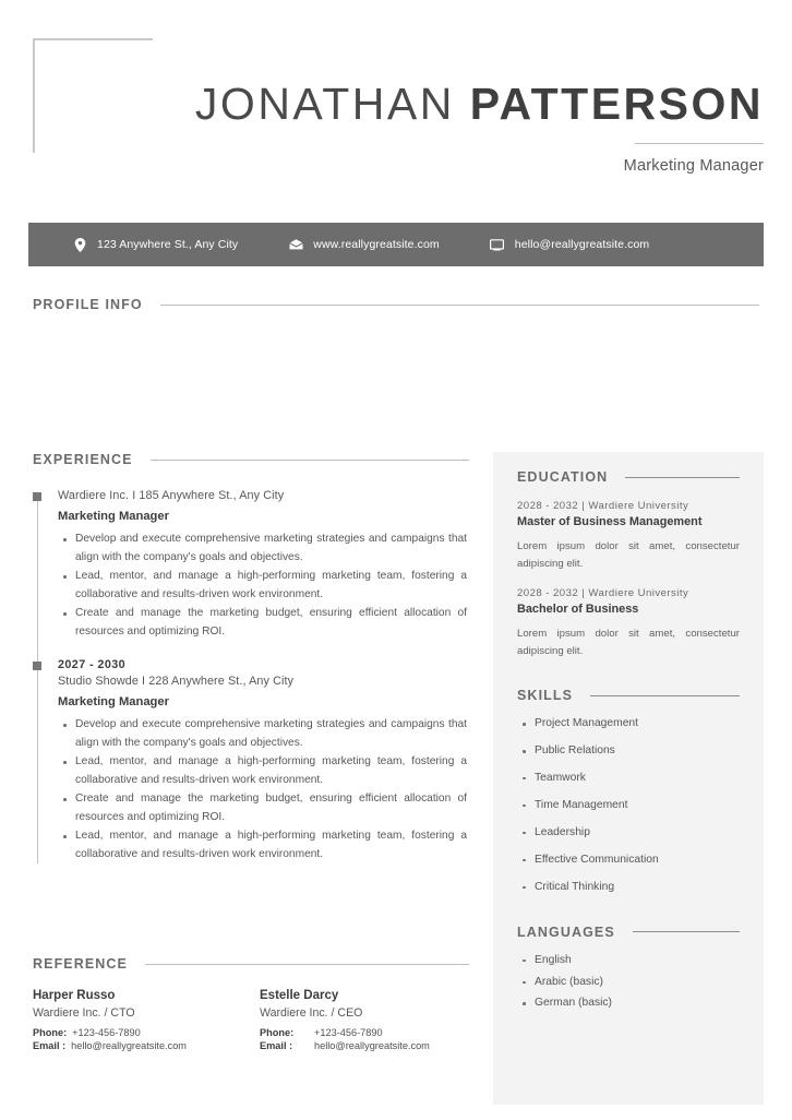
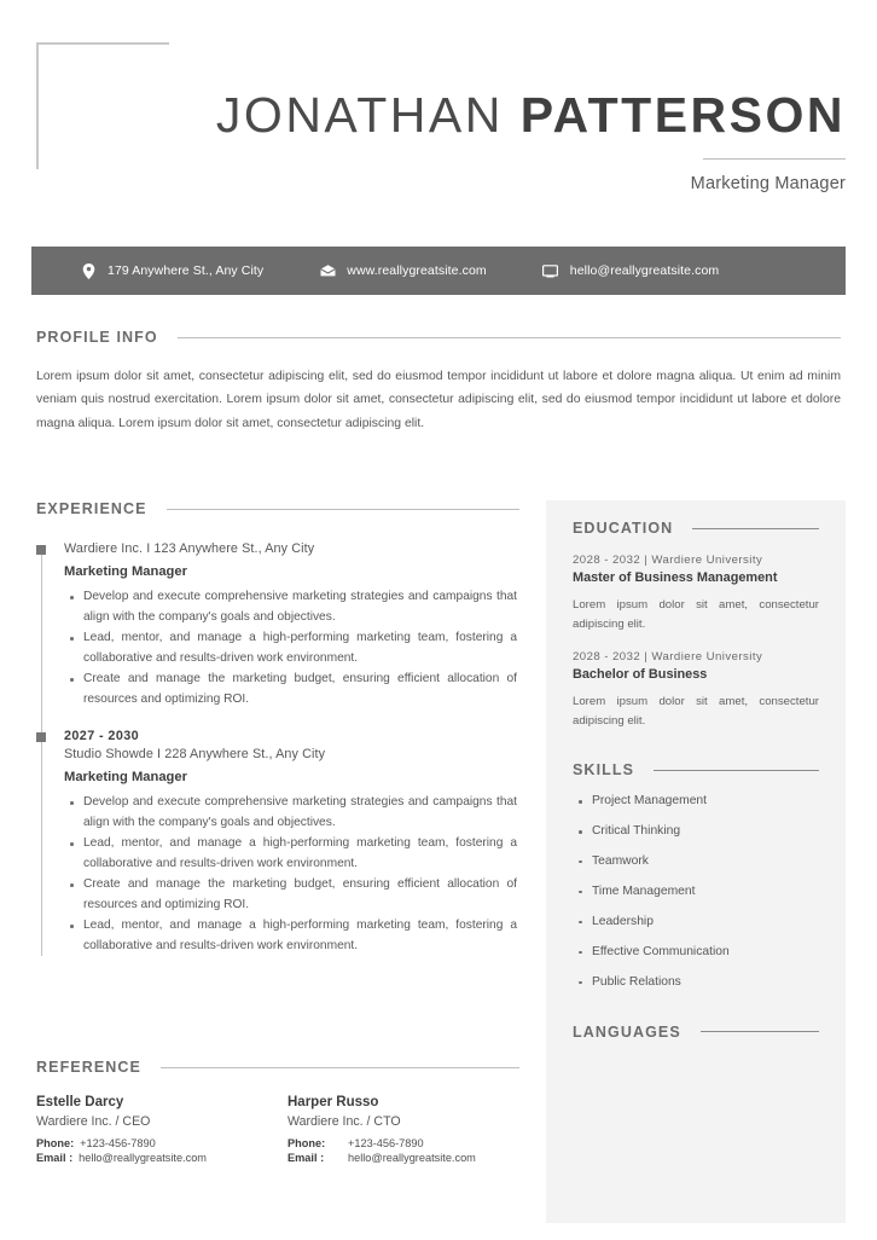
  JONATHAN PATTERSON
  Marketing Manager
- 123 Anywhere St., Any City
+ 179 Anywhere St., Any City
  www.reallygreatsite.com
  hello@reallygreatsite.com
  PROFILE INFO
+ Lorem ipsum dolor sit amet, consectetur adipiscing elit, sed do eiusmod tempor incididunt ut labore et dolore magna aliqua. Ut enim ad minim veniam quis nostrud exercitation. Lorem ipsum dolor sit amet, consectetur adipiscing elit, sed do eiusmod tempor incididunt ut labore et dolore magna aliqua. Lorem ipsum dolor sit amet, consectetur adipiscing elit.
  EXPERIENCE
- Wardiere Inc. I 185 Anywhere St., Any City
+ Wardiere Inc. I 123 Anywhere St., Any City
  Marketing Manager
  Develop and execute comprehensive marketing strategies and campaigns that align with the company's goals and objectives.
  Lead, mentor, and manage a high-performing marketing team, fostering a collaborative and results-driven work environment.
  Create and manage the marketing budget, ensuring efficient allocation of resources and optimizing ROI.
  2027 - 2030
  Studio Showde I 228 Anywhere St., Any City
  Marketing Manager
  Develop and execute comprehensive marketing strategies and campaigns that align with the company's goals and objectives.
  Lead, mentor, and manage a high-performing marketing team, fostering a collaborative and results-driven work environment.
  Create and manage the marketing budget, ensuring efficient allocation of resources and optimizing ROI.
  Lead, mentor, and manage a high-performing marketing team, fostering a collaborative and results-driven work environment.
  REFERENCE
- Harper Russo
+ Estelle Darcy
- Wardiere Inc. / CTO
+ Wardiere Inc. / CEO
  Phone:
  +123-456-7890
  Email :
  hello@reallygreatsite.com
- Estelle Darcy
+ Harper Russo
- Wardiere Inc. / CEO
+ Wardiere Inc. / CTO
  Phone:
  +123-456-7890
  Email :
  hello@reallygreatsite.com
  EDUCATION
  2028 - 2032 | Wardiere University
  Master of Business Management
  Lorem ipsum dolor sit amet, consectetur adipiscing elit.
  2028 - 2032 | Wardiere University
  Bachelor of Business
  Lorem ipsum dolor sit amet, consectetur adipiscing elit.
  SKILLS
  Project Management
- Public Relations
+ Critical Thinking
  Teamwork
  Time Management
  Leadership
  Effective Communication
- Critical Thinking
+ Public Relations
  LANGUAGES
- English
- Arabic (basic)
- German (basic)
